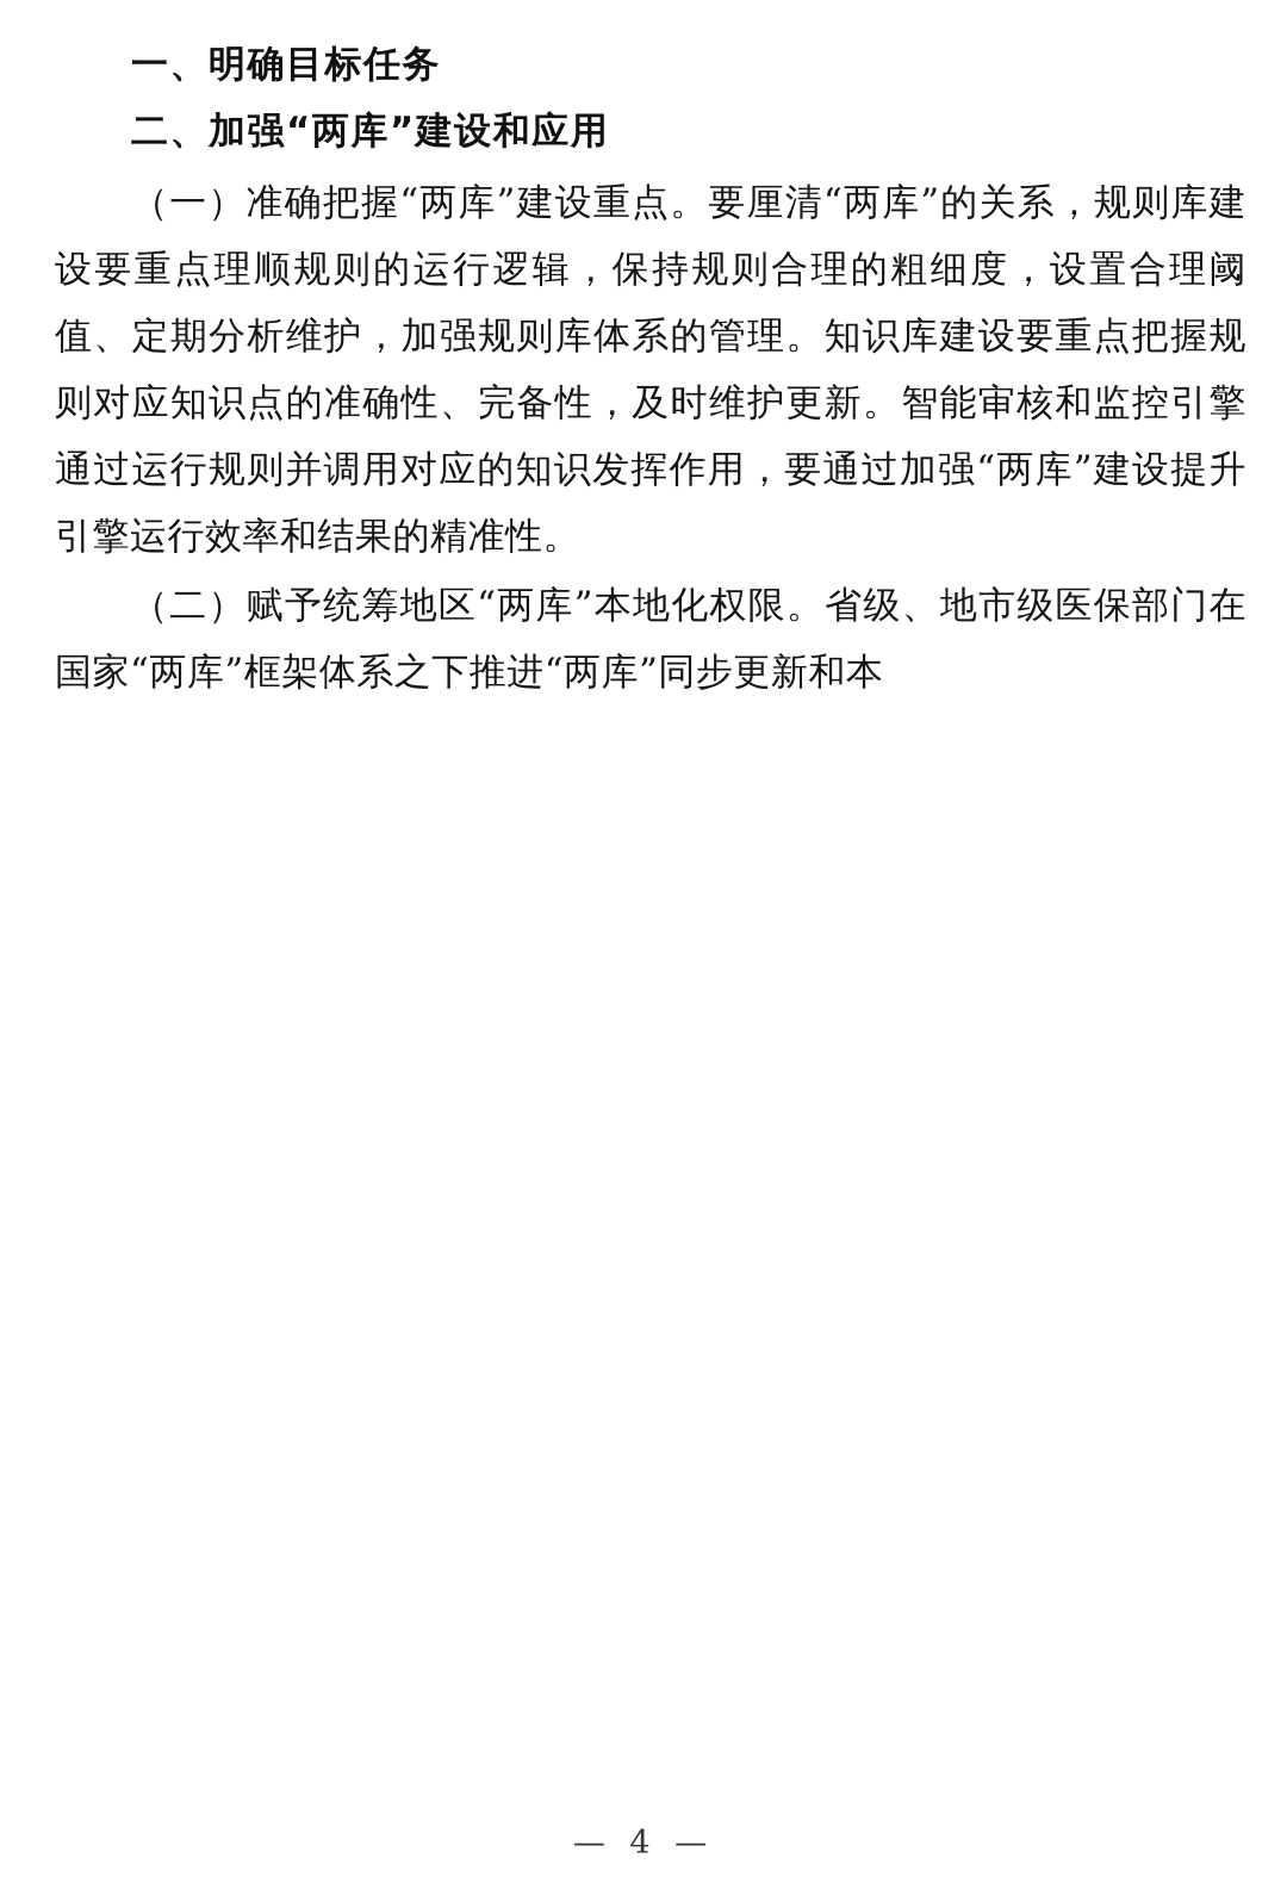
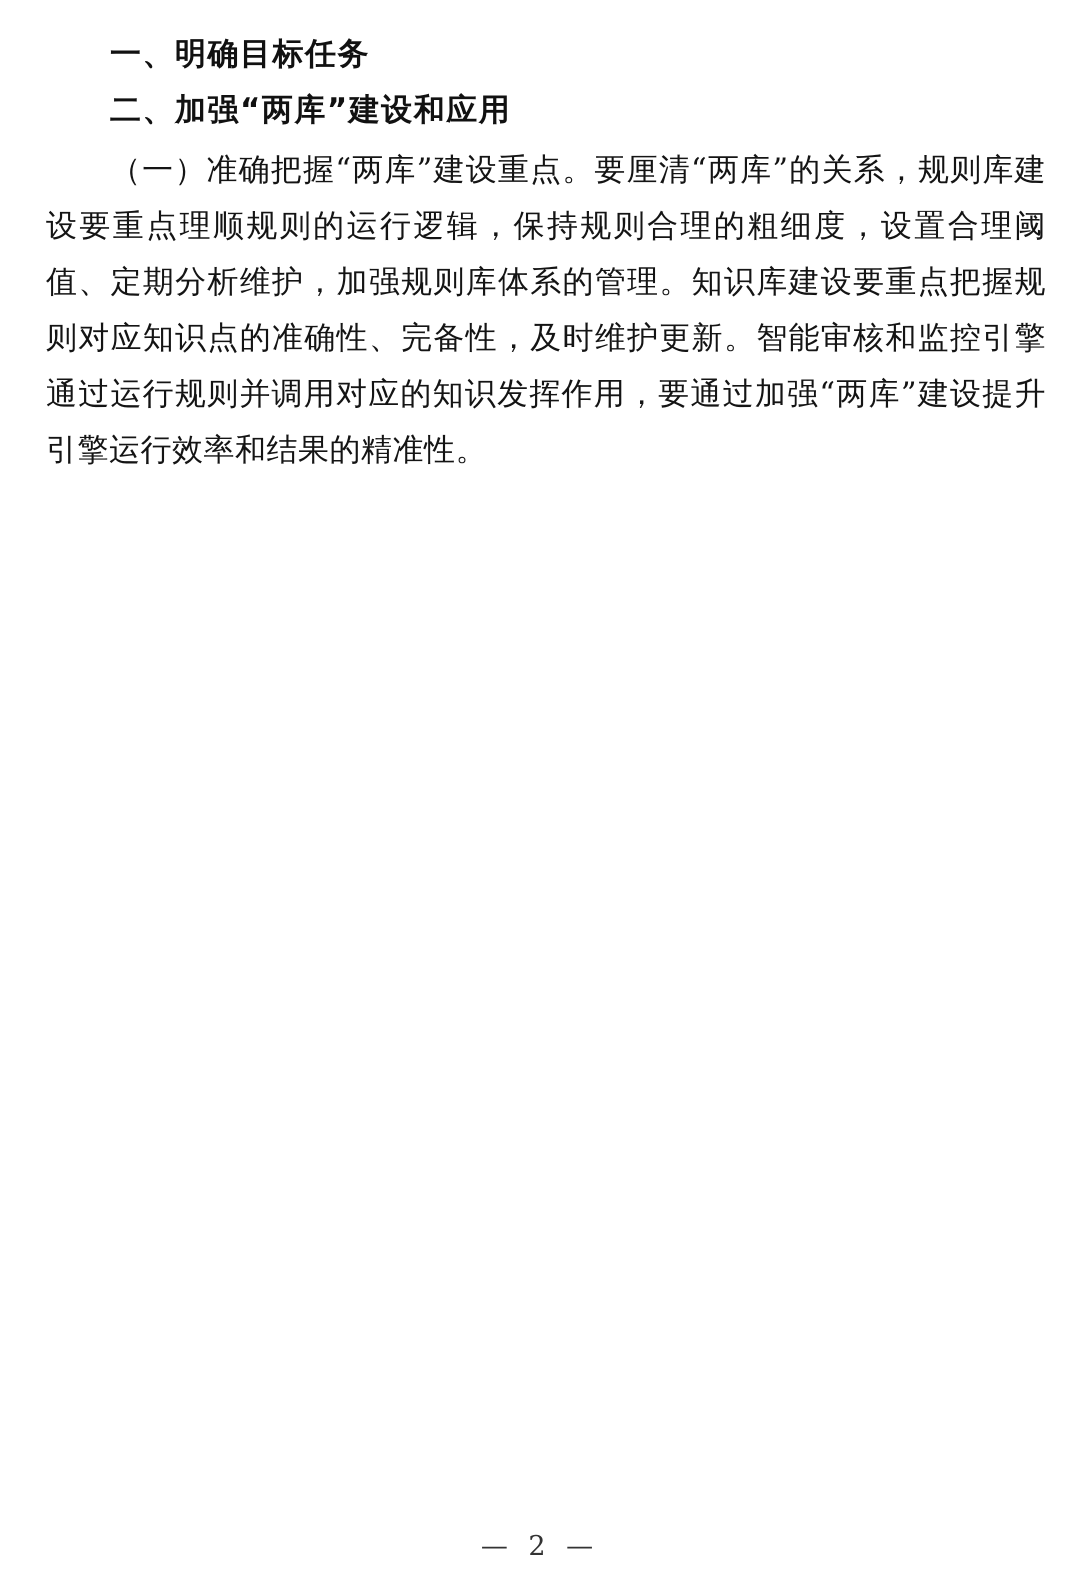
  一、明确目标任务
  二、加强“两库”建设和应用
  （一）准确把握“两库”建设重点。要厘清“两库”的关系，规则库建设要重点理顺规则的运行逻辑，保持规则合理的粗细度，设置合理阈值、定期分析维护，加强规则库体系的管理。知识库建设要重点把握规则对应知识点的准确性、完备性，及时维护更新。智能审核和监控引擎通过运行规则并调用对应的知识发挥作用，要通过加强“两库”建设提升引擎运行效率和结果的精准性。
- （二）赋予统筹地区“两库”本地化权限。省级、地市级医保部门在国家“两库”框架体系之下推进“两库”同步更新和本
- — 4 —
+ — 2 —
